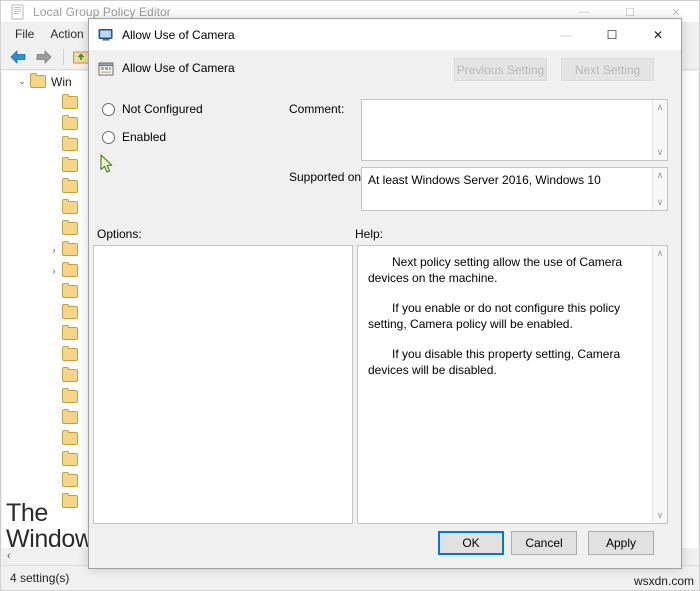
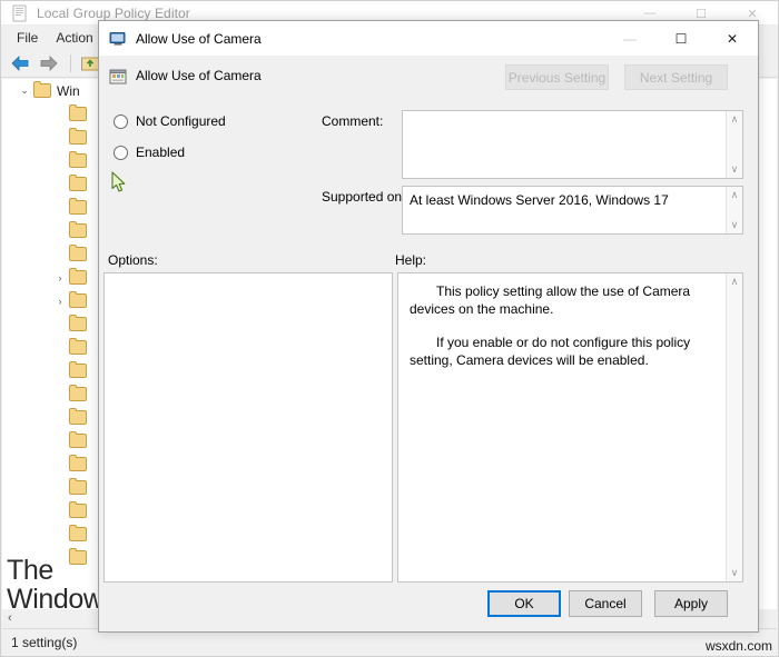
  Local Group Policy Editor
  —
  ☐
  ✕
  File
  Action
  ⌄
  Win
  ›
  ›
  ‹
- 4 setting(s)
+ 1 setting(s)
  The
  Allow Use of Camera
  —
  ☐
  ✕
  Allow Use of Camera
  Previous Setting
  Next Setting
  Not Configured
  Enabled
  Comment:
  ∧
  ∨
  Supported on
- At least Windows Server 2016, Windows 10
+ At least Windows Server 2016, Windows 17
  ∧
  ∨
  Options:
  Help:
- Next policy setting allow the use of Camera devices on the machine.
+ This policy setting allow the use of Camera devices on the machine.
- If you enable or do not configure this policy setting, Camera policy will be enabled.
+ If you enable or do not configure this policy setting, Camera devices will be enabled.
- If you disable this property setting, Camera devices will be disabled.
  ∧
  ∨
  OK
  Cancel
  Apply
  wsxdn.com
